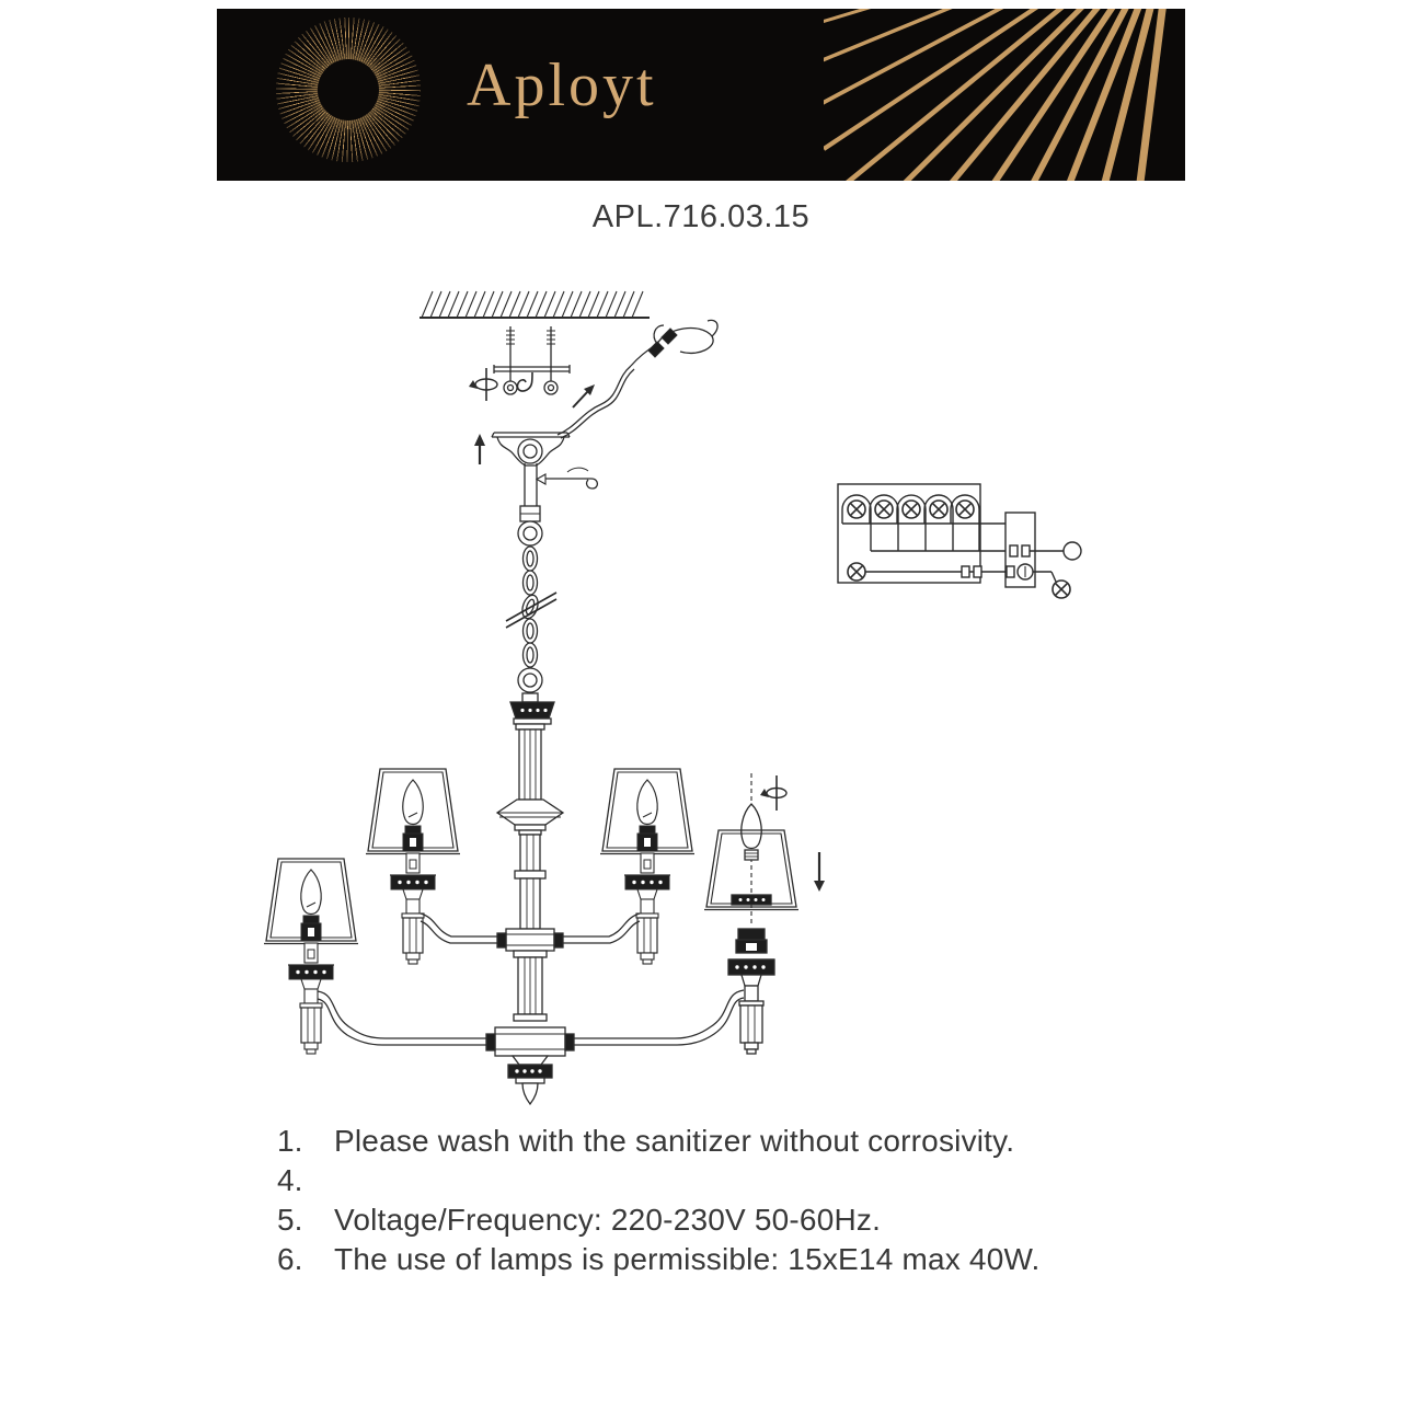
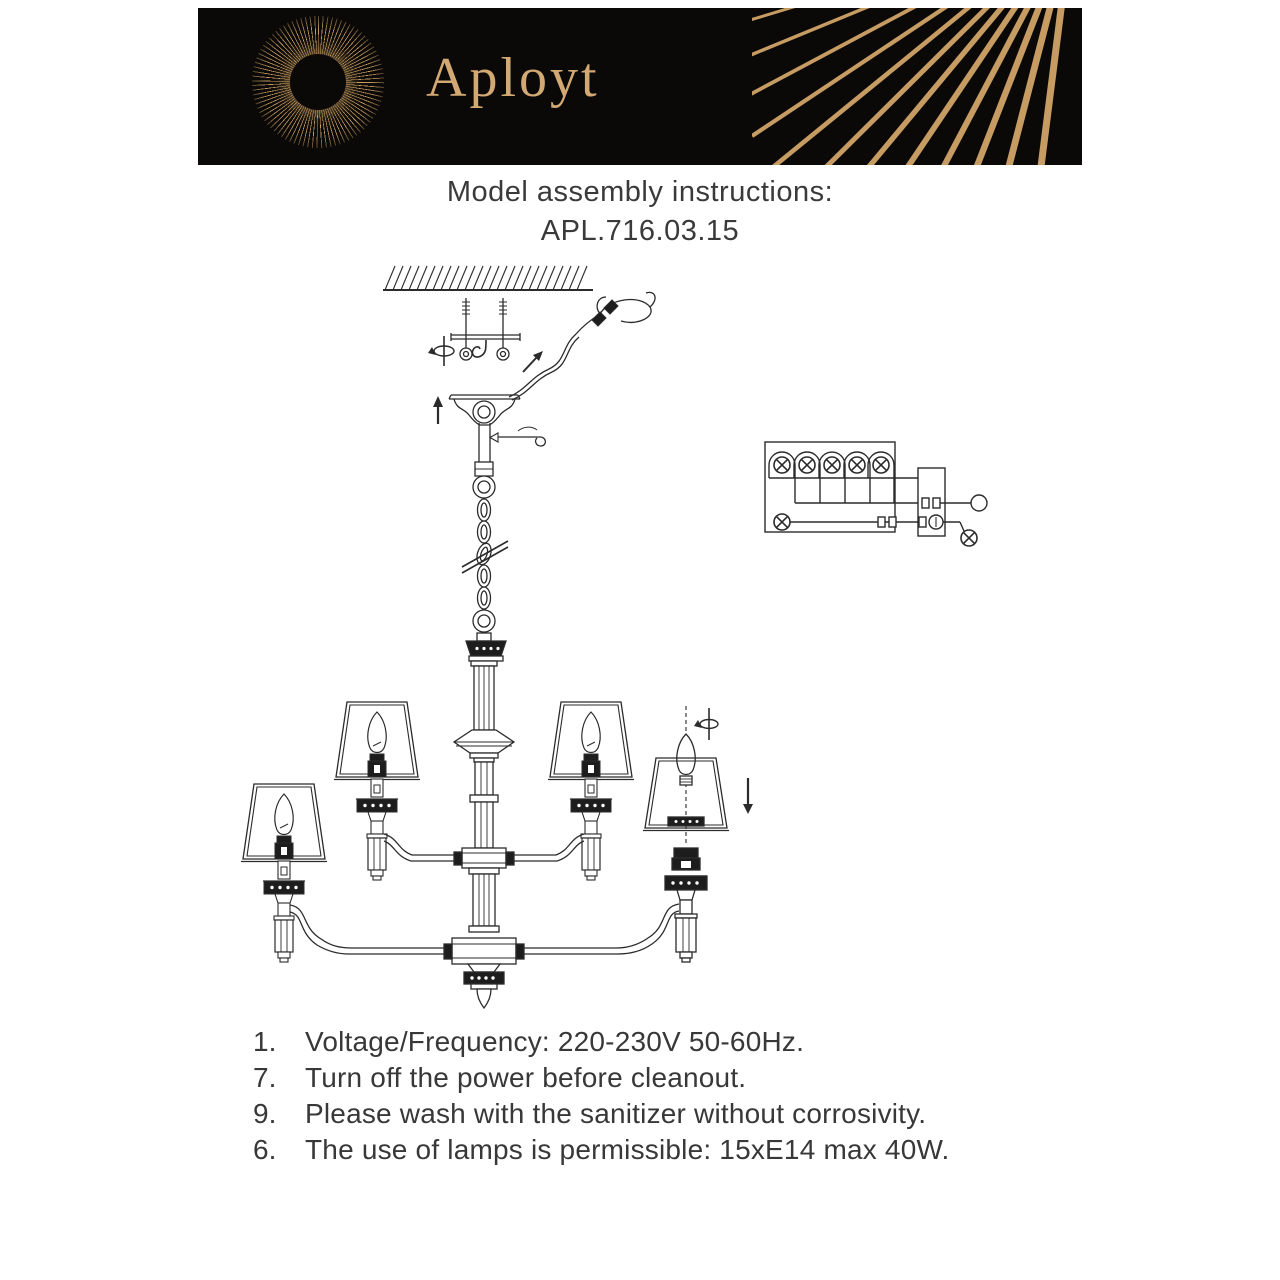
  Aployt
+ Model assembly instructions:
  APL.716.03.15
  1.
- Please wash with the sanitizer without corrosivity.
+ Voltage/Frequency: 220-230V 50-60Hz.
- 4.
+ 7.
+ Turn off the power before cleanout.
- 5.
+ 9.
- Voltage/Frequency: 220-230V 50-60Hz.
+ Please wash with the sanitizer without corrosivity.
  6.
  The use of lamps is permissible: 15xE14 max 40W.
